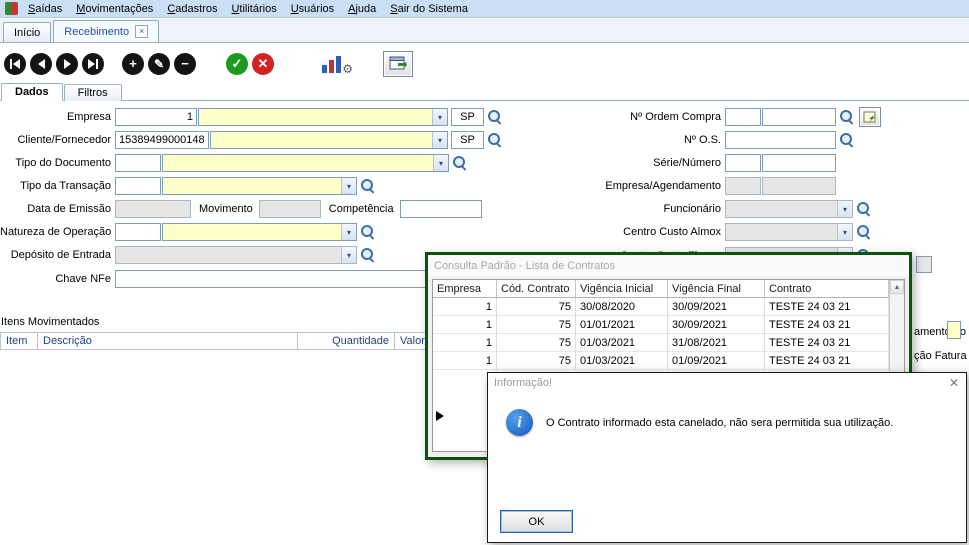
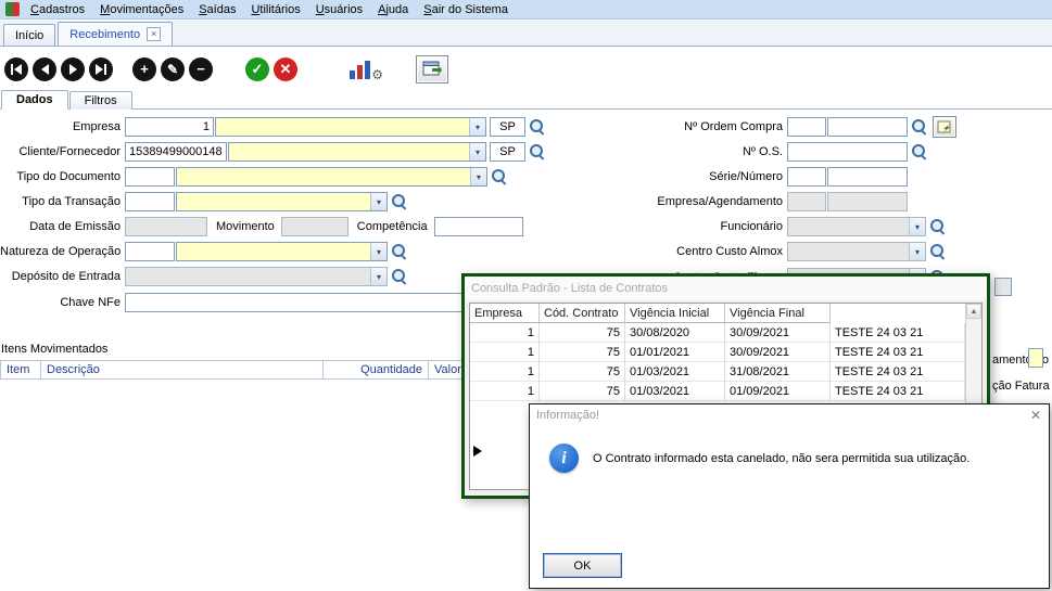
- Saídas
+ Cadastros
  Movimentações
- Cadastros
+ Saídas
  Utilitários
  Usuários
  Ajuda
  Sair do Sistema
  Início
  Recebimento
  ×
  +
  ✎
  −
  ✓
  ✕
  ⚙
  Dados
  Filtros
  Empresa
  1
  ▾
  SP
  Cliente/Fornecedor
  15389499000148
  ▾
  SP
  Tipo do Documento
  ▾
  Tipo da Transação
  ▾
  Data de Emissão
  Movimento
  Competência
  Natureza de Operação
  ▾
  Depósito de Entrada
  ▾
  Chave NFe
  Nº Ordem Compra
  Nº O.S.
  Série/Número
  Empresa/Agendamento
  Funcionário
  ▾
  Centro Custo Almox
  ▾
  Itens Movimentados
  Item
  Descrição
  Quantidade
  amento
  ção Fatura
  Consulta Padrão - Lista de Contratos
  Empresa
  Cód. Contrato
  Vigência Inicial
  Vigência Final
- Contrato
  1
  75
  30/08/2020
  30/09/2021
  TESTE 24 03 21
  1
  75
  01/01/2021
  30/09/2021
  TESTE 24 03 21
  1
  75
  01/03/2021
  31/08/2021
  TESTE 24 03 21
  1
  75
  01/03/2021
  01/09/2021
  TESTE 24 03 21
  Informação!
  ✕
  i
  O Contrato informado esta canelado, não sera permitida sua utilização.
  OK
